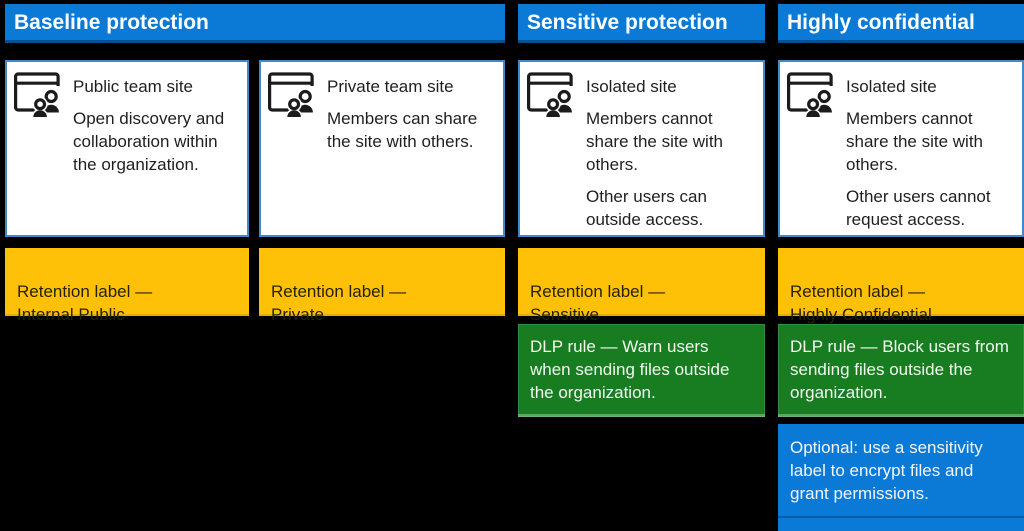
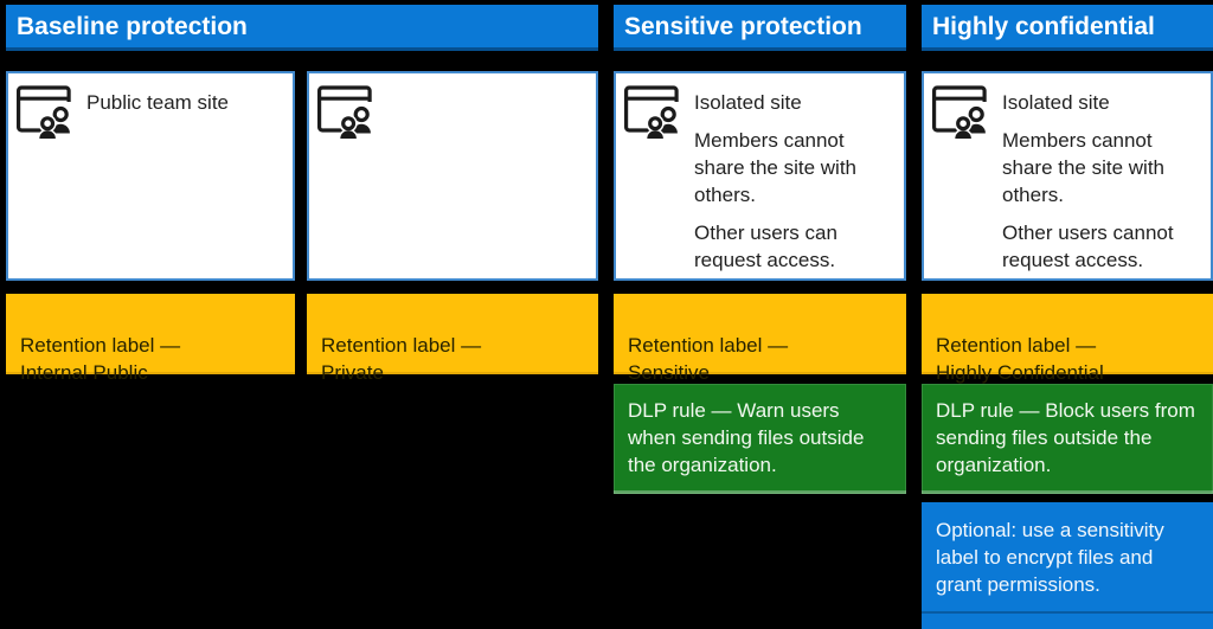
  Baseline protection
  Sensitive protection
  Highly confidential
  Public team site
- Open discovery and collaboration within the organization.
- Private team site
- Members can share the site with others.
  Isolated site
  Members cannot share the site with others.
- Other users can outside access.
+ Other users can request access.
  Isolated site
  Members cannot share the site with others.
  Other users cannot request access.
  Retention label —
  Internal Public
  Retention label —
  Private
  Retention label —
  Sensitive
  Retention label —
  Highly Confidential
  DLP rule — Warn users when sending files outside the organization.
  DLP rule — Block users from sending files outside the organization.
  Optional: use a sensitivity label to encrypt files and grant permissions.
